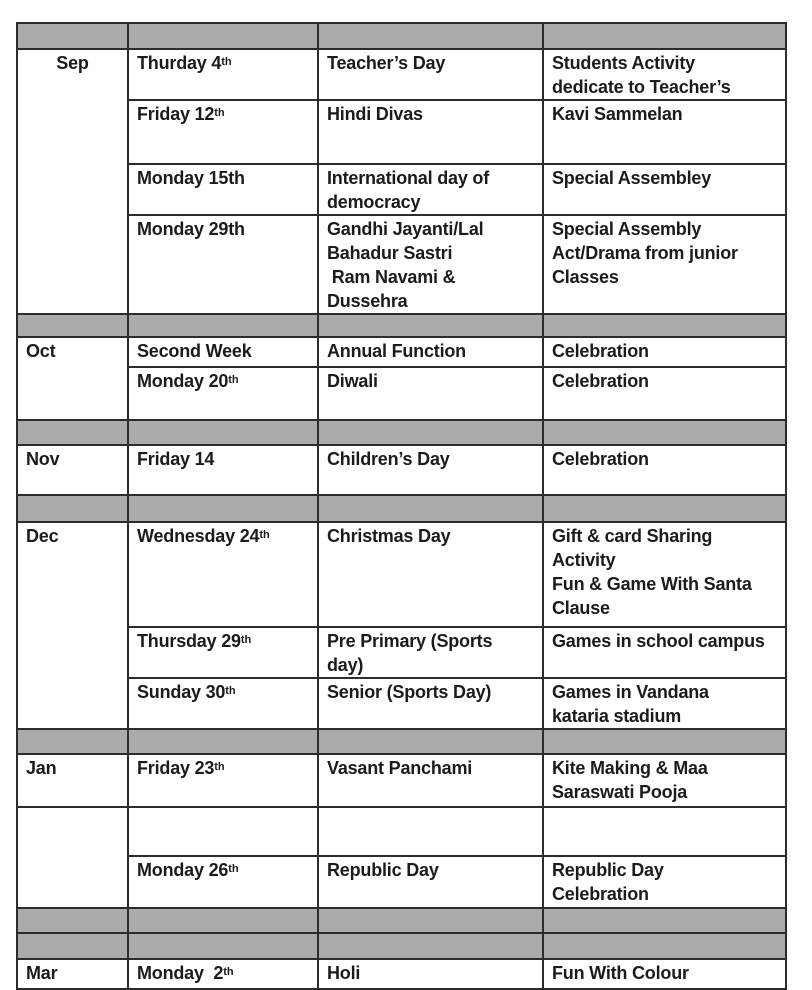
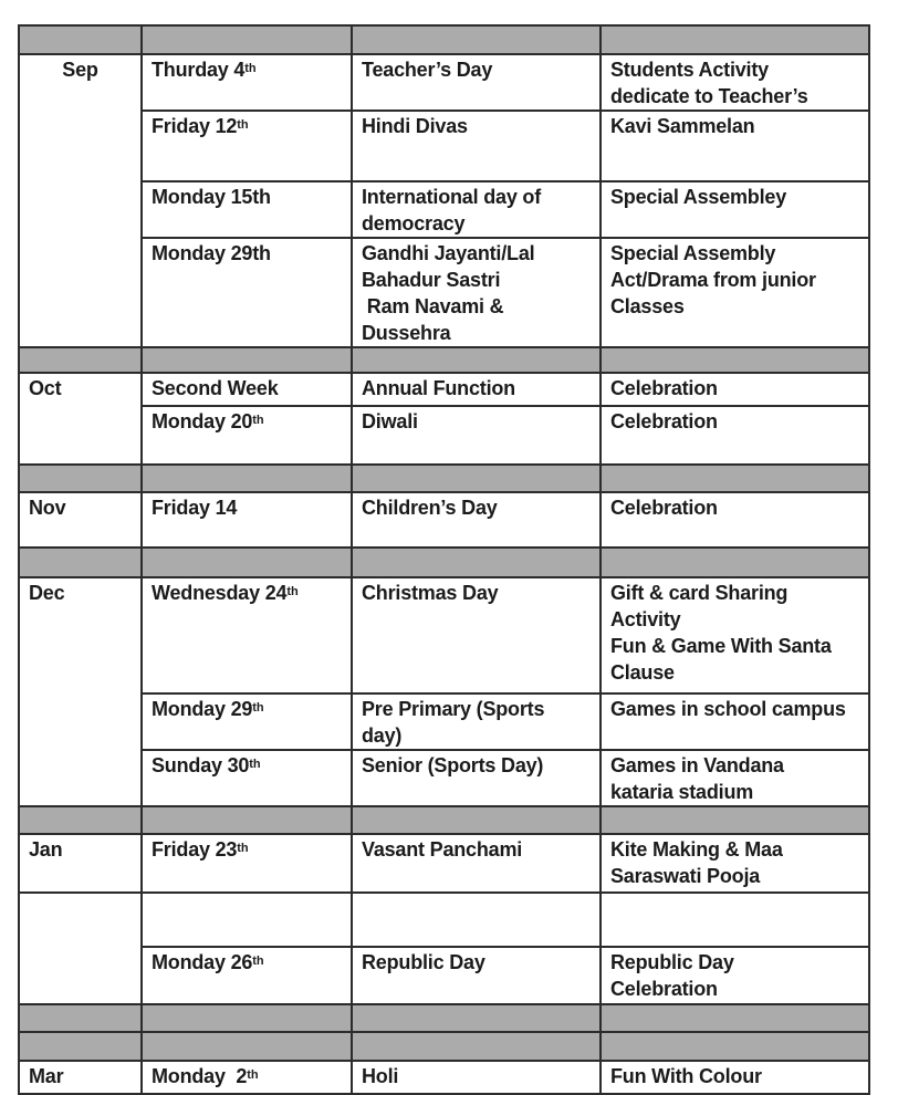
  Sep	Thurday 4th	Teacher’s Day	Students Activity dedicate to Teacher’s
  Friday 12th	Hindi Divas	Kavi Sammelan
  Monday 15th	International day of democracy	Special Assembley
  Monday 29th	Gandhi Jayanti/Lal Bahadur Sastri Ram Navami & Dussehra	Special Assembly Act/Drama from junior Classes
  Oct	Second Week	Annual Function	Celebration
  Monday 20th	Diwali	Celebration
  Nov	Friday 14	Children’s Day	Celebration
  Dec	Wednesday 24th	Christmas Day	Gift & card Sharing Activity Fun & Game With Santa Clause
- Thursday 29th	Pre Primary (Sports day)	Games in school campus
+ Monday 29th	Pre Primary (Sports day)	Games in school campus
  Sunday 30th	Senior (Sports Day)	Games in Vandana kataria stadium
  Jan	Friday 23th	Vasant Panchami	Kite Making & Maa Saraswati Pooja
  Monday 26th	Republic Day	Republic Day Celebration
  Mar	Monday 2th	Holi	Fun With Colour
